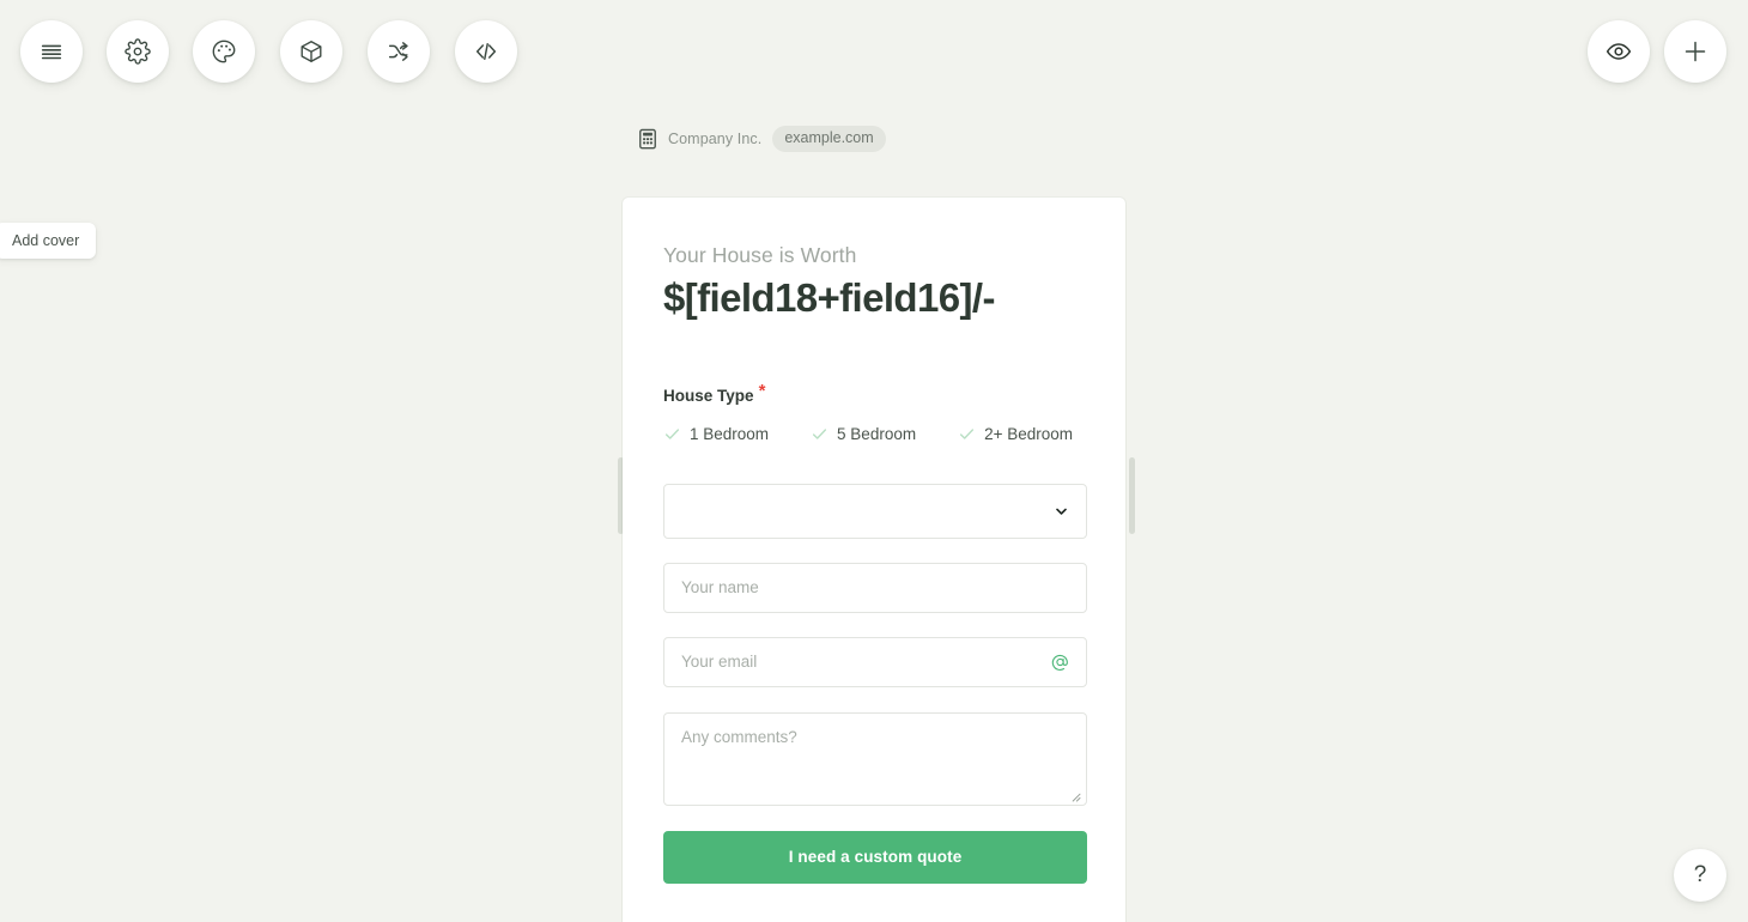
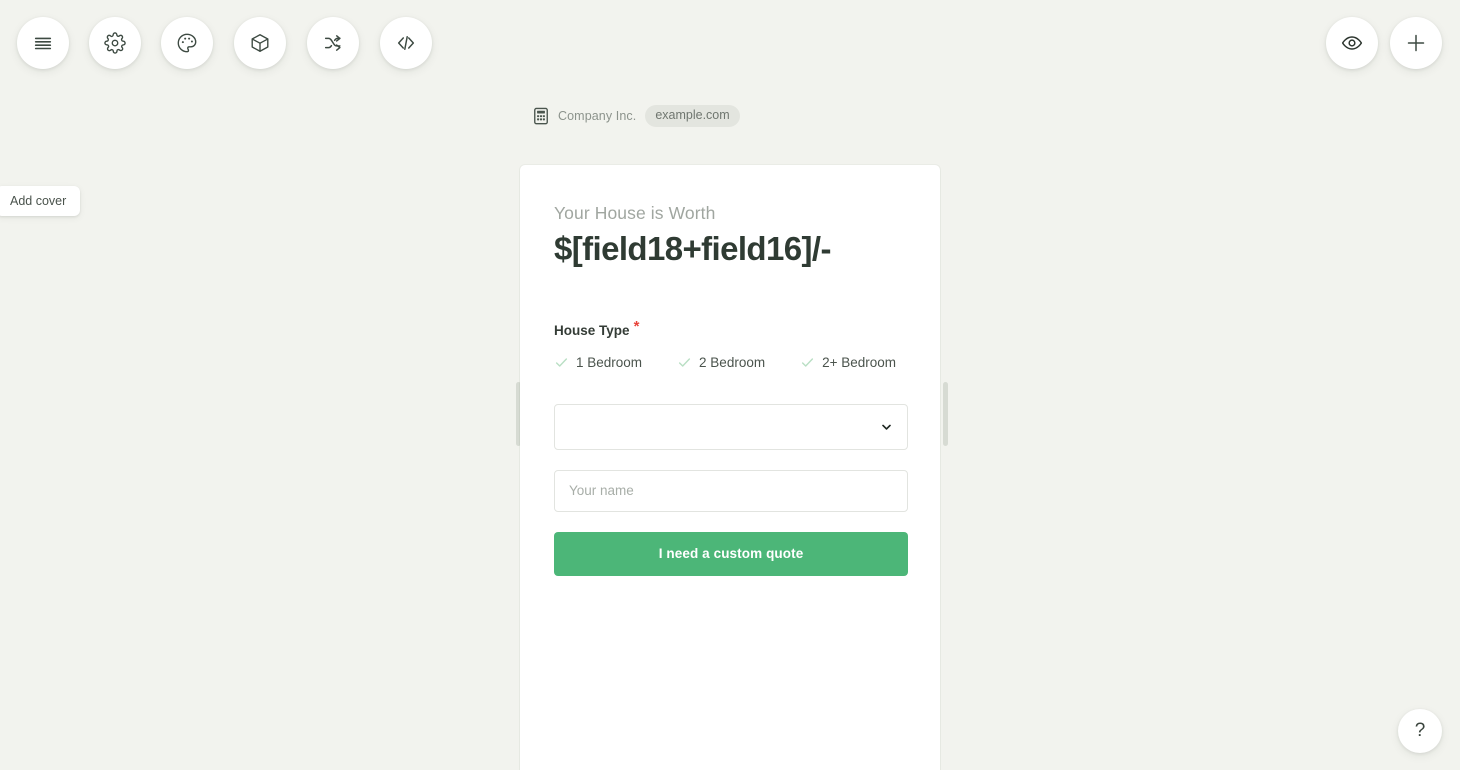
  Add cover
  Company Inc.
  example.com
  Your House is Worth
  $[field18+field16]/-
  House Type
  *
  1 Bedroom
- 5 Bedroom
+ 2 Bedroom
  2+ Bedroom
  Your name
- Your email
- Any comments?
  I need a custom quote
  ?
